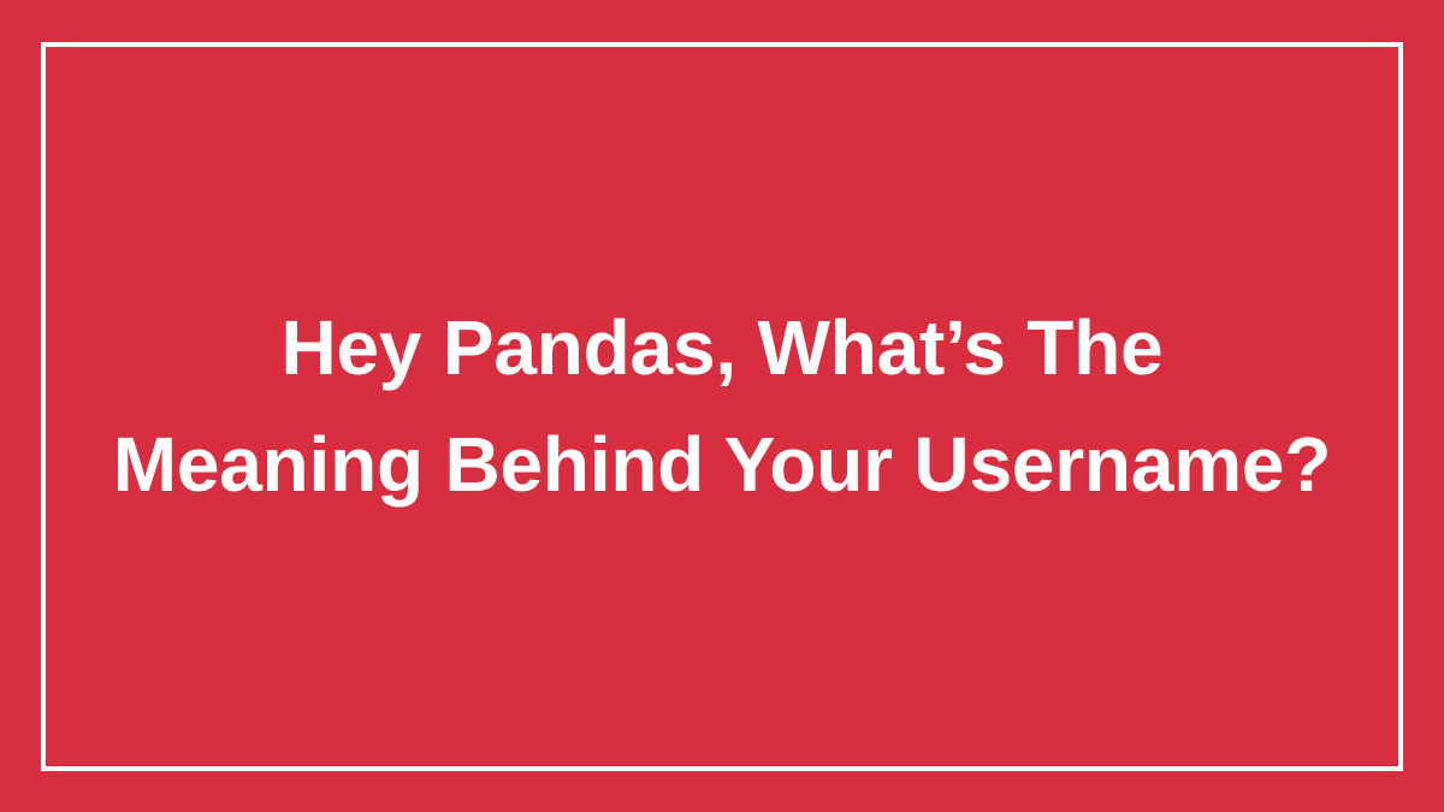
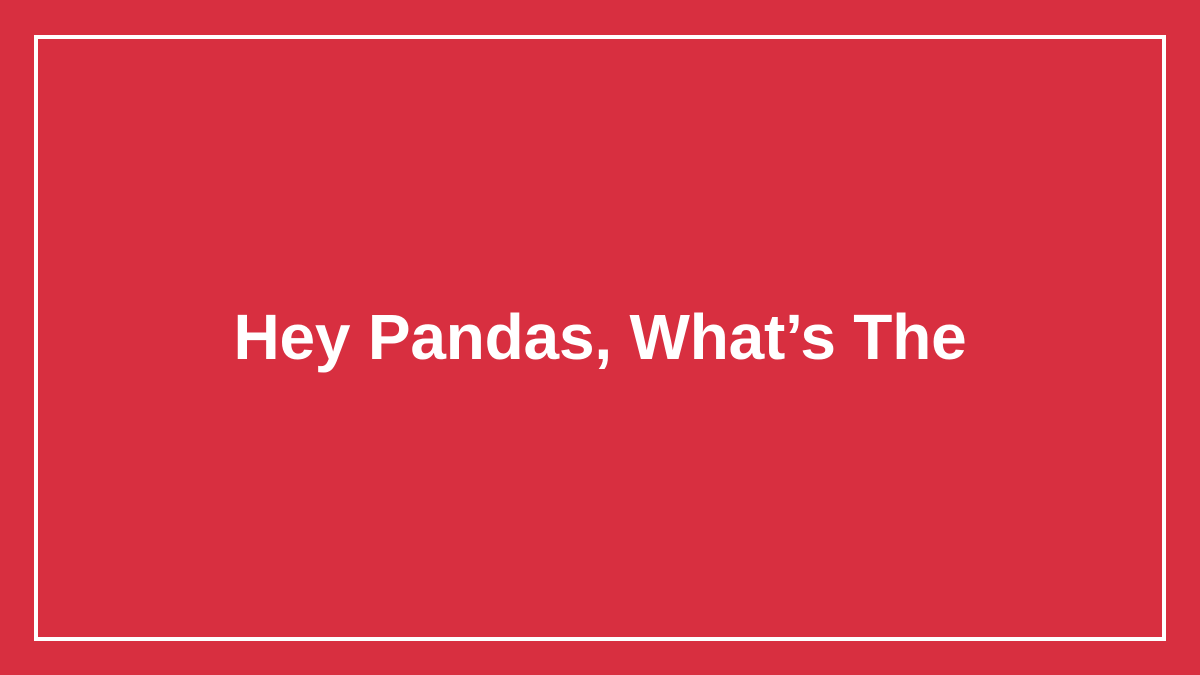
  Hey Pandas, What’s The
- Meaning Behind Your Username?
